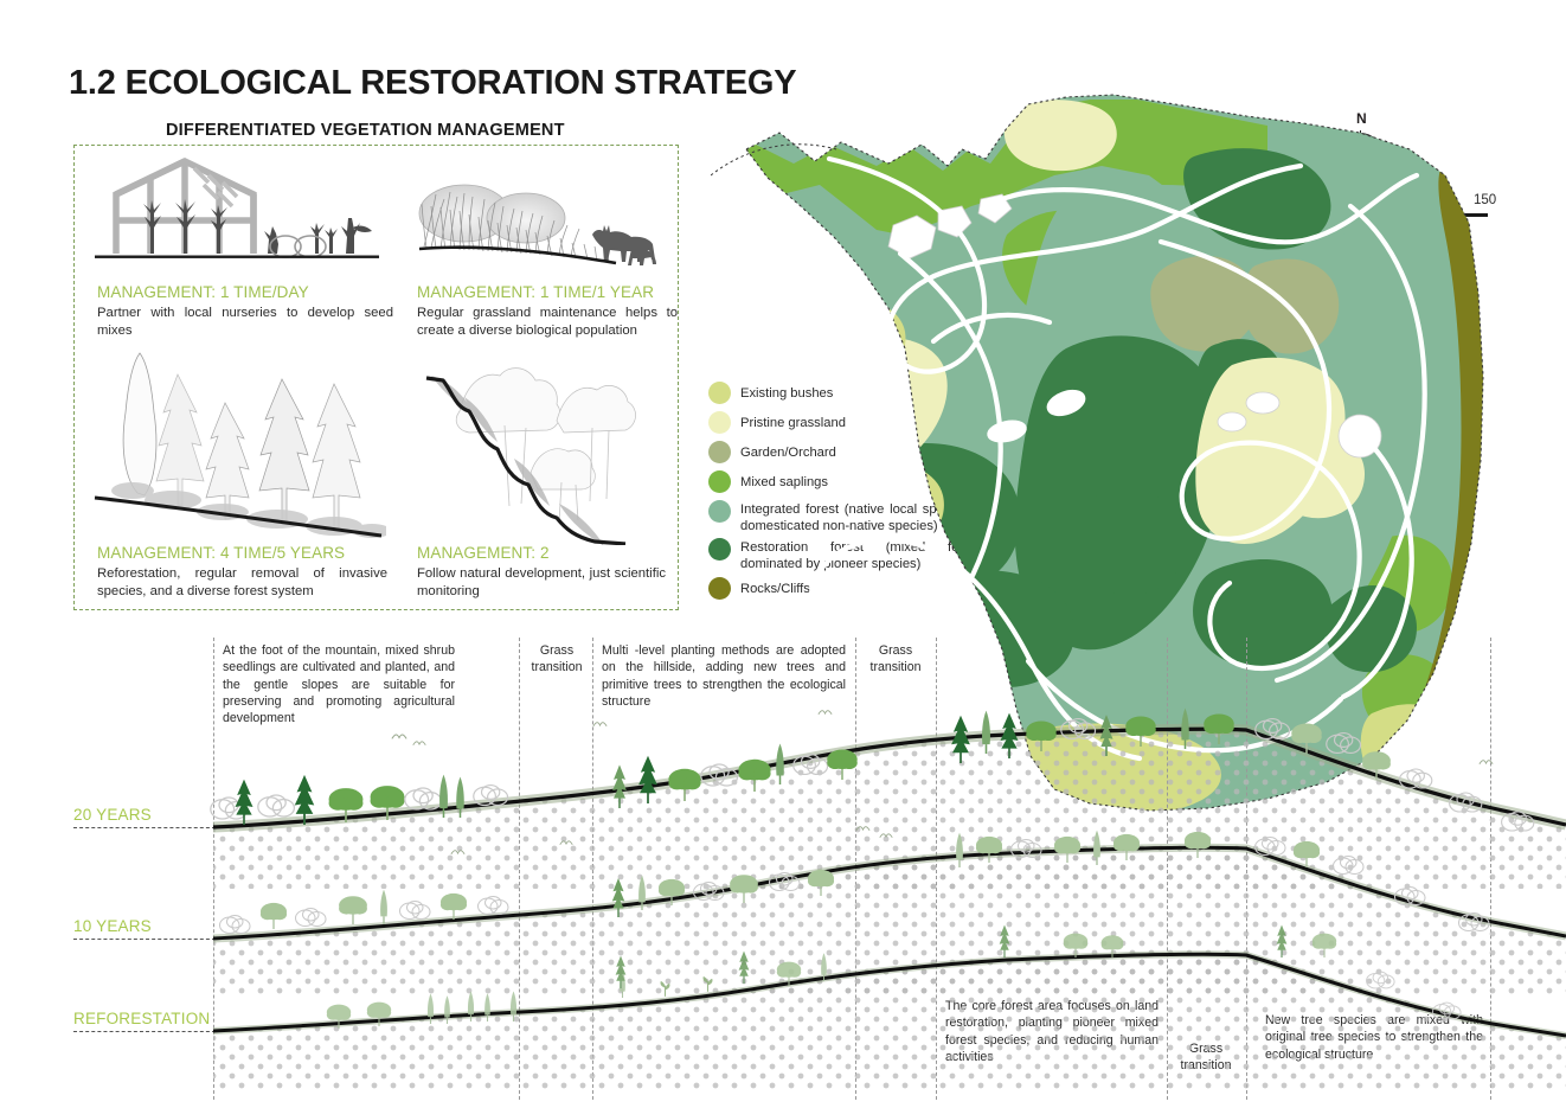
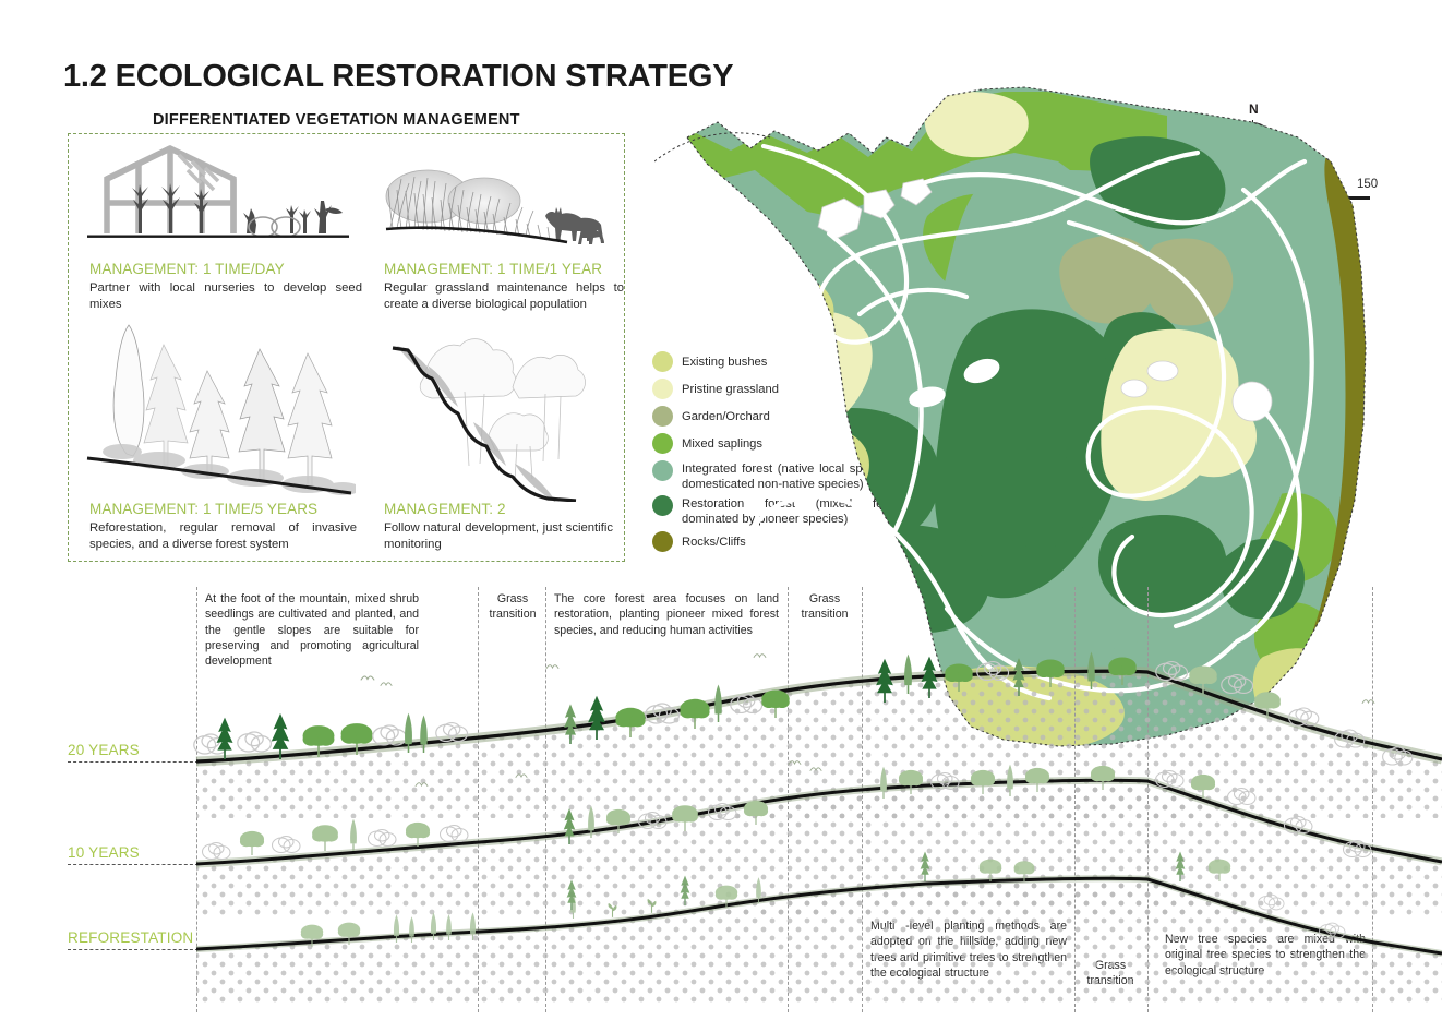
  1.2 ECOLOGICAL RESTORATION STRATEGY
  DIFFERENTIATED VEGETATION MANAGEMENT
  MANAGEMENT: 1 TIME/DAY
  Partner with local nurseries to develop seed mixes
  MANAGEMENT: 1 TIME/1 YEAR
  Regular grassland maintenance helps to create a diverse biological population
- MANAGEMENT: 4 TIME/5 YEARS
+ MANAGEMENT: 1 TIME/5 YEARS
  Reforestation, regular removal of invasive species, and a diverse forest system
  MANAGEMENT: 2
  Follow natural development, just scientific monitoring
  Existing bushes
  Pristine grassland
  Garden/Orchard
  Mixed saplings
  Integrated forest (native local sp domesticated non-native species)
  Restoration fost (mixe f dominated byioneer species)
  Rocks/Cliffs
  N
  150
  At the foot of the mountain, mixed shrub seedlings are cultivated and planted, and the gentle slopes are suitable for preserving and promoting agricultural development
  Grass transition
- Multi -level planting methods are adopted on the hillside, adding new trees and primitive trees to strengthen the ecological structure
+ The core forest area focuses on land restoration, planting pioneer mixed forest species, and reducing human activities
  Grass transition
- The core forest area focuses on land restoration, planting pioneer mixed forest species, and reducing human activities
+ Multi -level planting methods are adopted on the hillside, adding new trees and primitive trees to strengthen the ecological structure
  Grass transition
  New tree species are mixed original tree species to strengthen the ecological structure
  20 YEARS
  10 YEARS
  REFORESTATION
